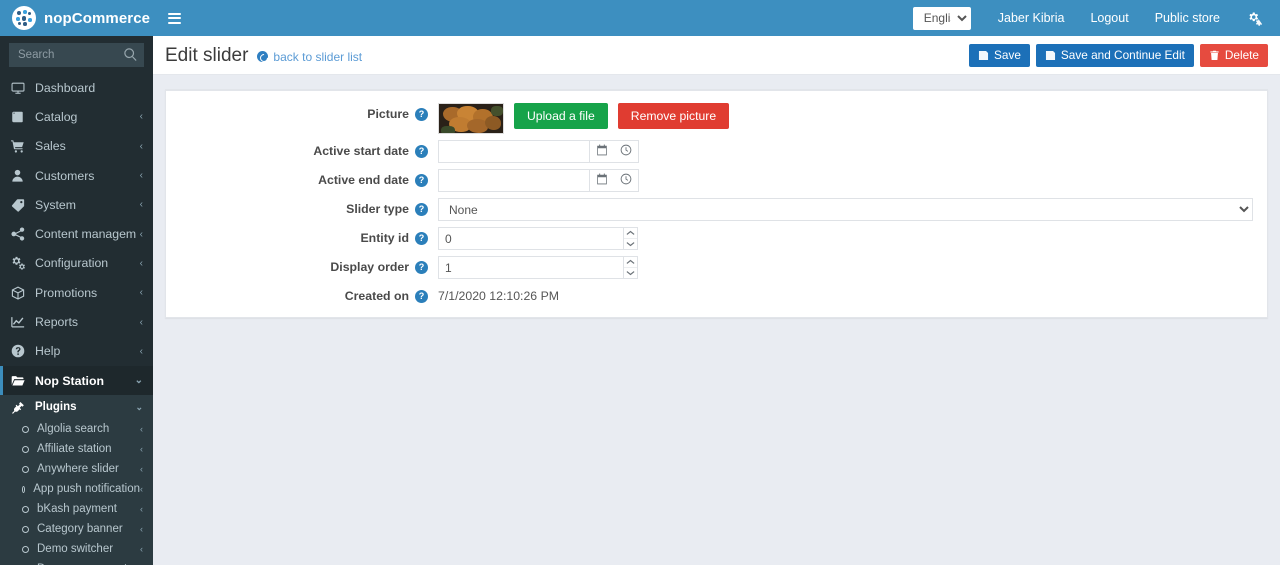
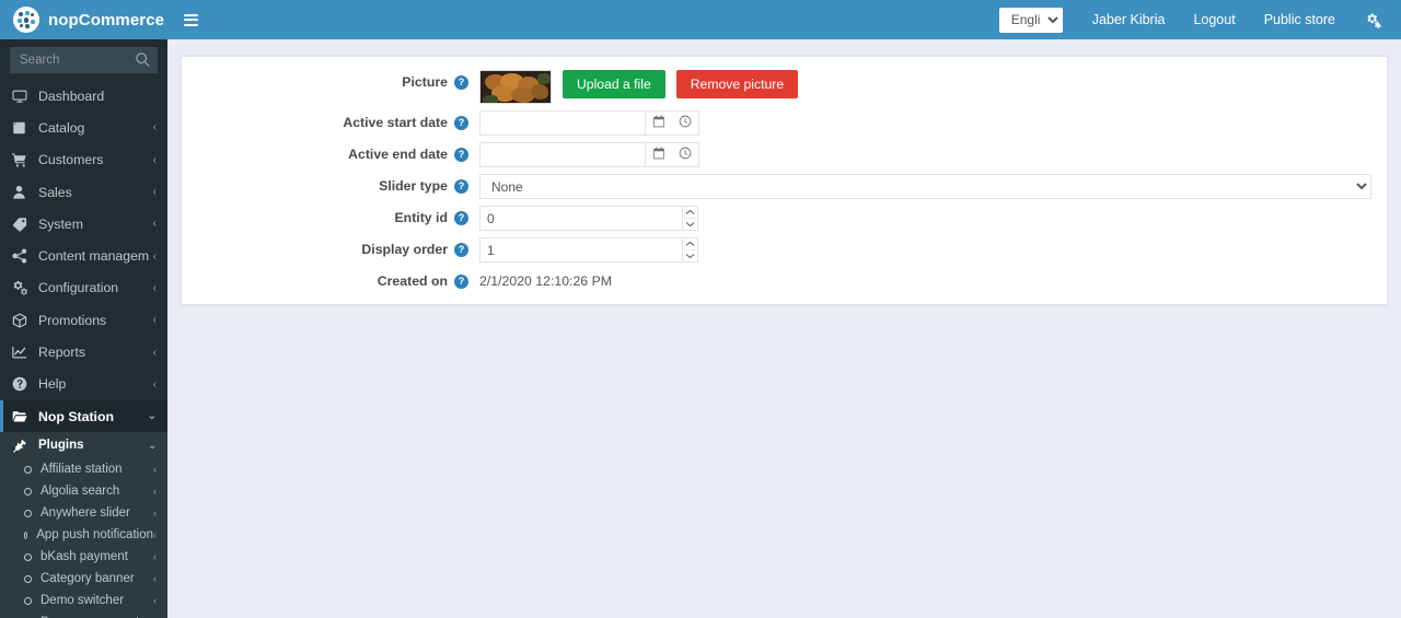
  nopCommerce
  Engli
  Jaber Kibria
  Logout
  Public store
  Search
  Dashboard
  Catalog
  ‹
- Sales
+ Customers
  ‹
- Customers
+ Sales
  ‹
  System
  ‹
  Content managem
  ‹
  Configuration
  ‹
  Promotions
  ‹
  Reports
  ‹
  Help
  ‹
  Nop Station
  ⌄
  Plugins
  ⌄
- Algolia search
+ Affiliate station
  ‹
- Affiliate station
+ Algolia search
  ‹
  Anywhere slider
  ‹
  App push notification
  ‹
  bKash payment
  ‹
  Category banner
  ‹
  Demo switcher
  ‹
- Edit slider
- back to slider list
- Save
- Save and Continue Edit
- Delete
  Picture
  ?
  Upload a file
  Remove picture
  Active start date
  ?
  Active end date
  ?
  Slider type
  ?
  None
  Entity id
  ?
  0
  Display order
  ?
  1
  Created on
  ?
- 7/1/2020 12:10:26 PM
+ 2/1/2020 12:10:26 PM
